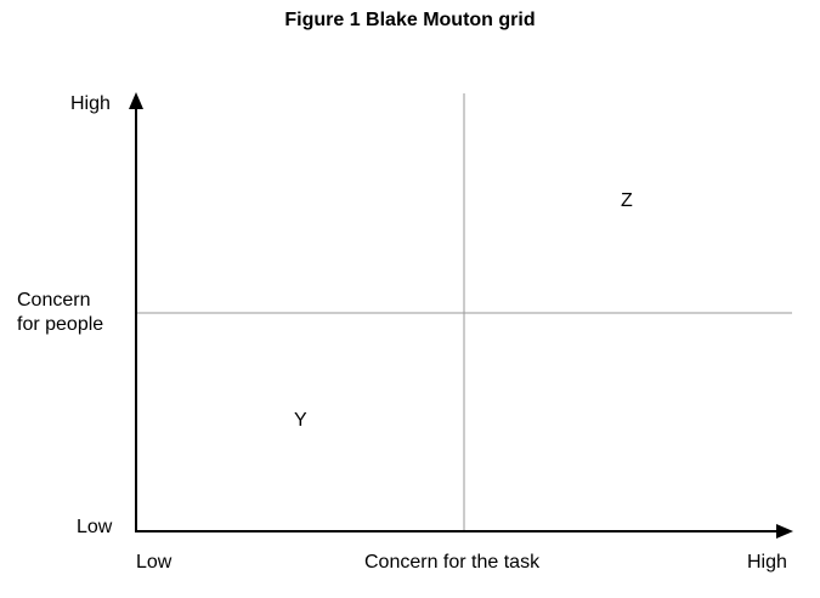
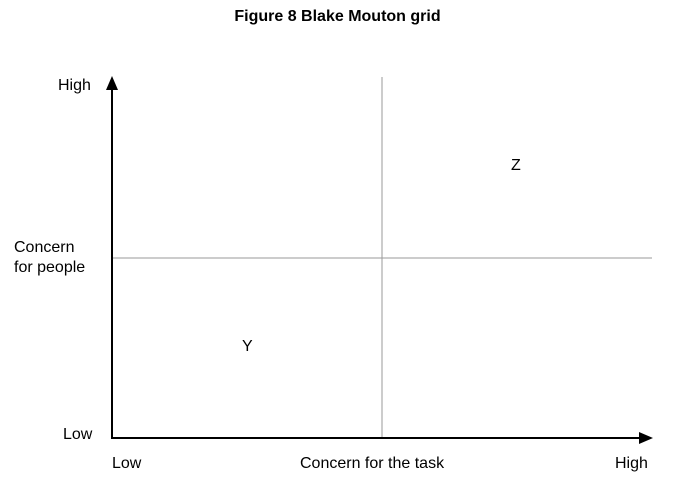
- Figure 1 Blake Mouton grid
+ Figure 8 Blake Mouton grid
  High
  Concern
  for people
  Low
  Low
  Concern for the task
  High
  Z
  Y
